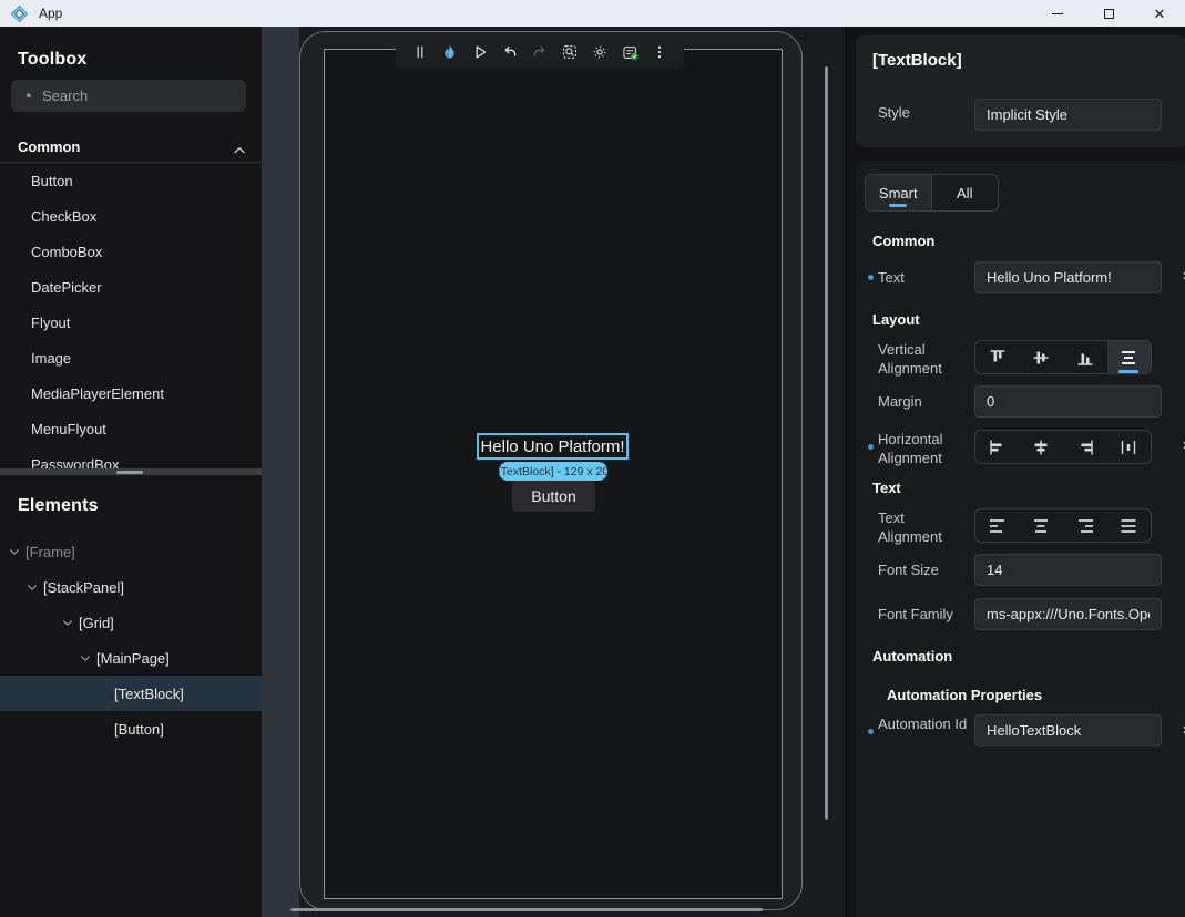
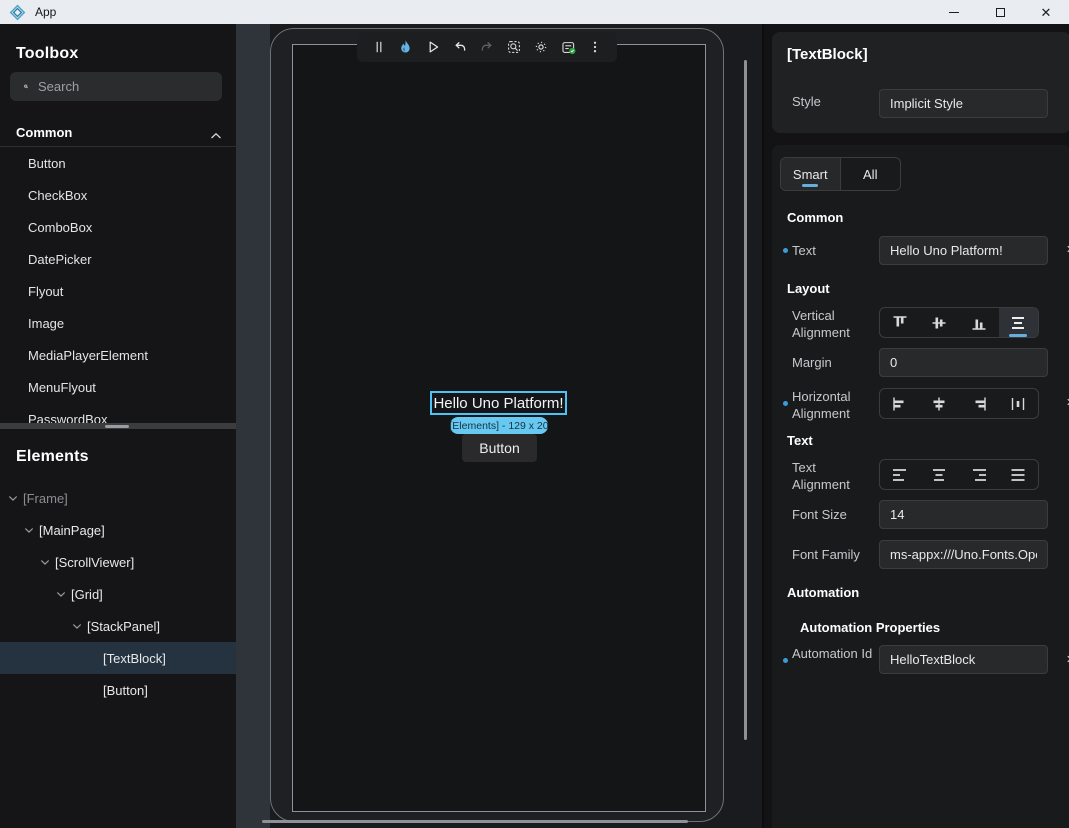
  App
  ✕
  Toolbox
  Search
  Common
  Button
  CheckBox
  ComboBox
  DatePicker
  Flyout
  Image
  MediaPlayerElement
  MenuFlyout
  PasswordBox
  Elements
  [Frame]
- [StackPanel]
+ [MainPage]
+ [ScrollViewer]
  [Grid]
- [MainPage]
+ [StackPanel]
  [TextBlock]
  [Button]
  Hello Uno Platform!
- [TextBlock] - 129 x 20
+ [Elements] - 129 x 20
  Button
  [TextBlock]
  Style
  Implicit Style
  Smart
  All
  Common
  Text
  Hello Uno Platform!
  Layout
  Vertical Alignment
  Margin
  0
  Horizontal Alignment
  Text
  Text Alignment
  Font Size
  14
  Font Family
  ms-appx:///Uno.Fonts.Op
  Automation
  Automation Properties
  Automation Id
  HelloTextBlock
